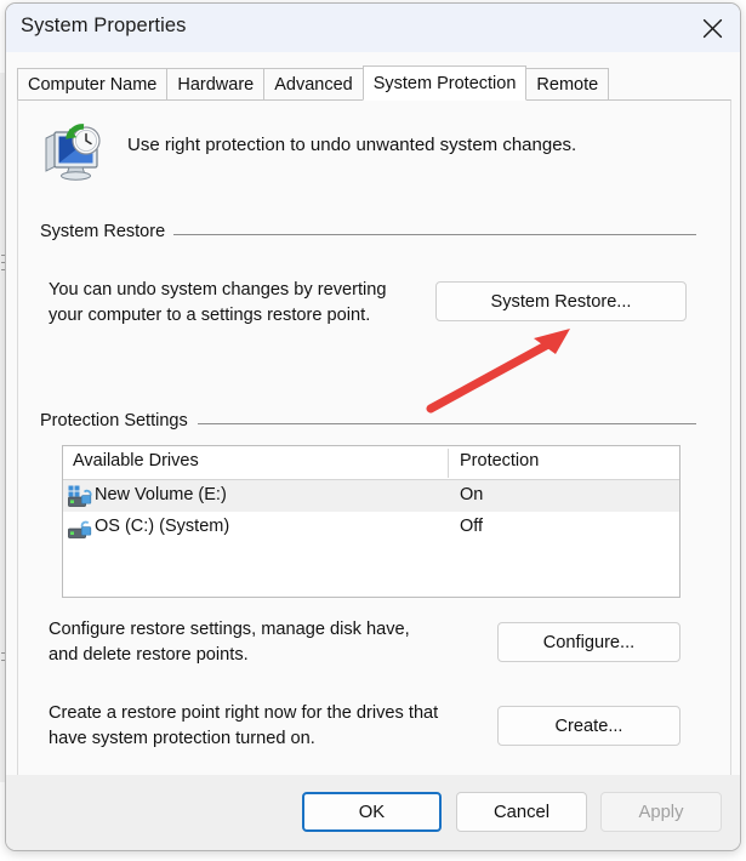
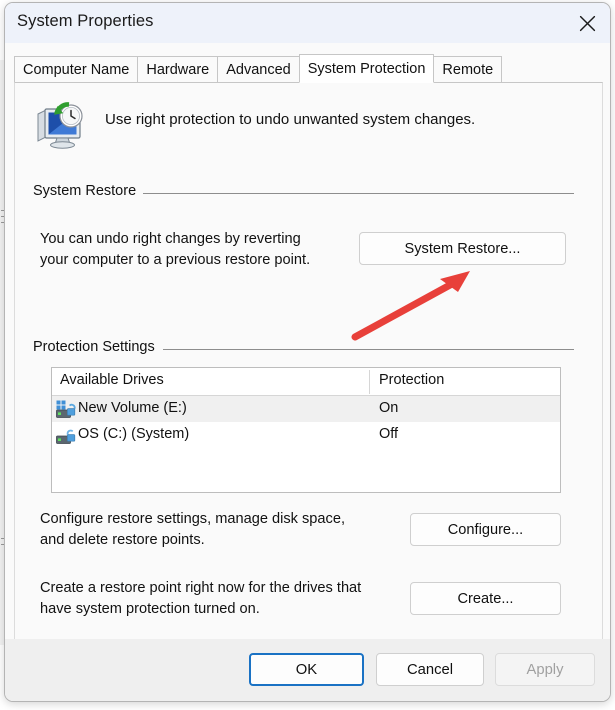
  System Properties
  Computer Name
  Hardware
  Advanced
  System Protection
  Remote
  Use right protection to undo unwanted system changes.
  System Restore
- You can undo system changes by reverting
+ You can undo right changes by reverting
- your computer to a settings restore point.
+ your computer to a previous restore point.
  System Restore...
  Protection Settings
  Available Drives
  Protection
  New Volume (E:)
  On
  OS (C:) (System)
  Off
- Configure restore settings, manage disk have,
+ Configure restore settings, manage disk space,
  and delete restore points.
  Configure...
  Create a restore point right now for the drives that
  have system protection turned on.
  Create...
  OK
  Cancel
  Apply
